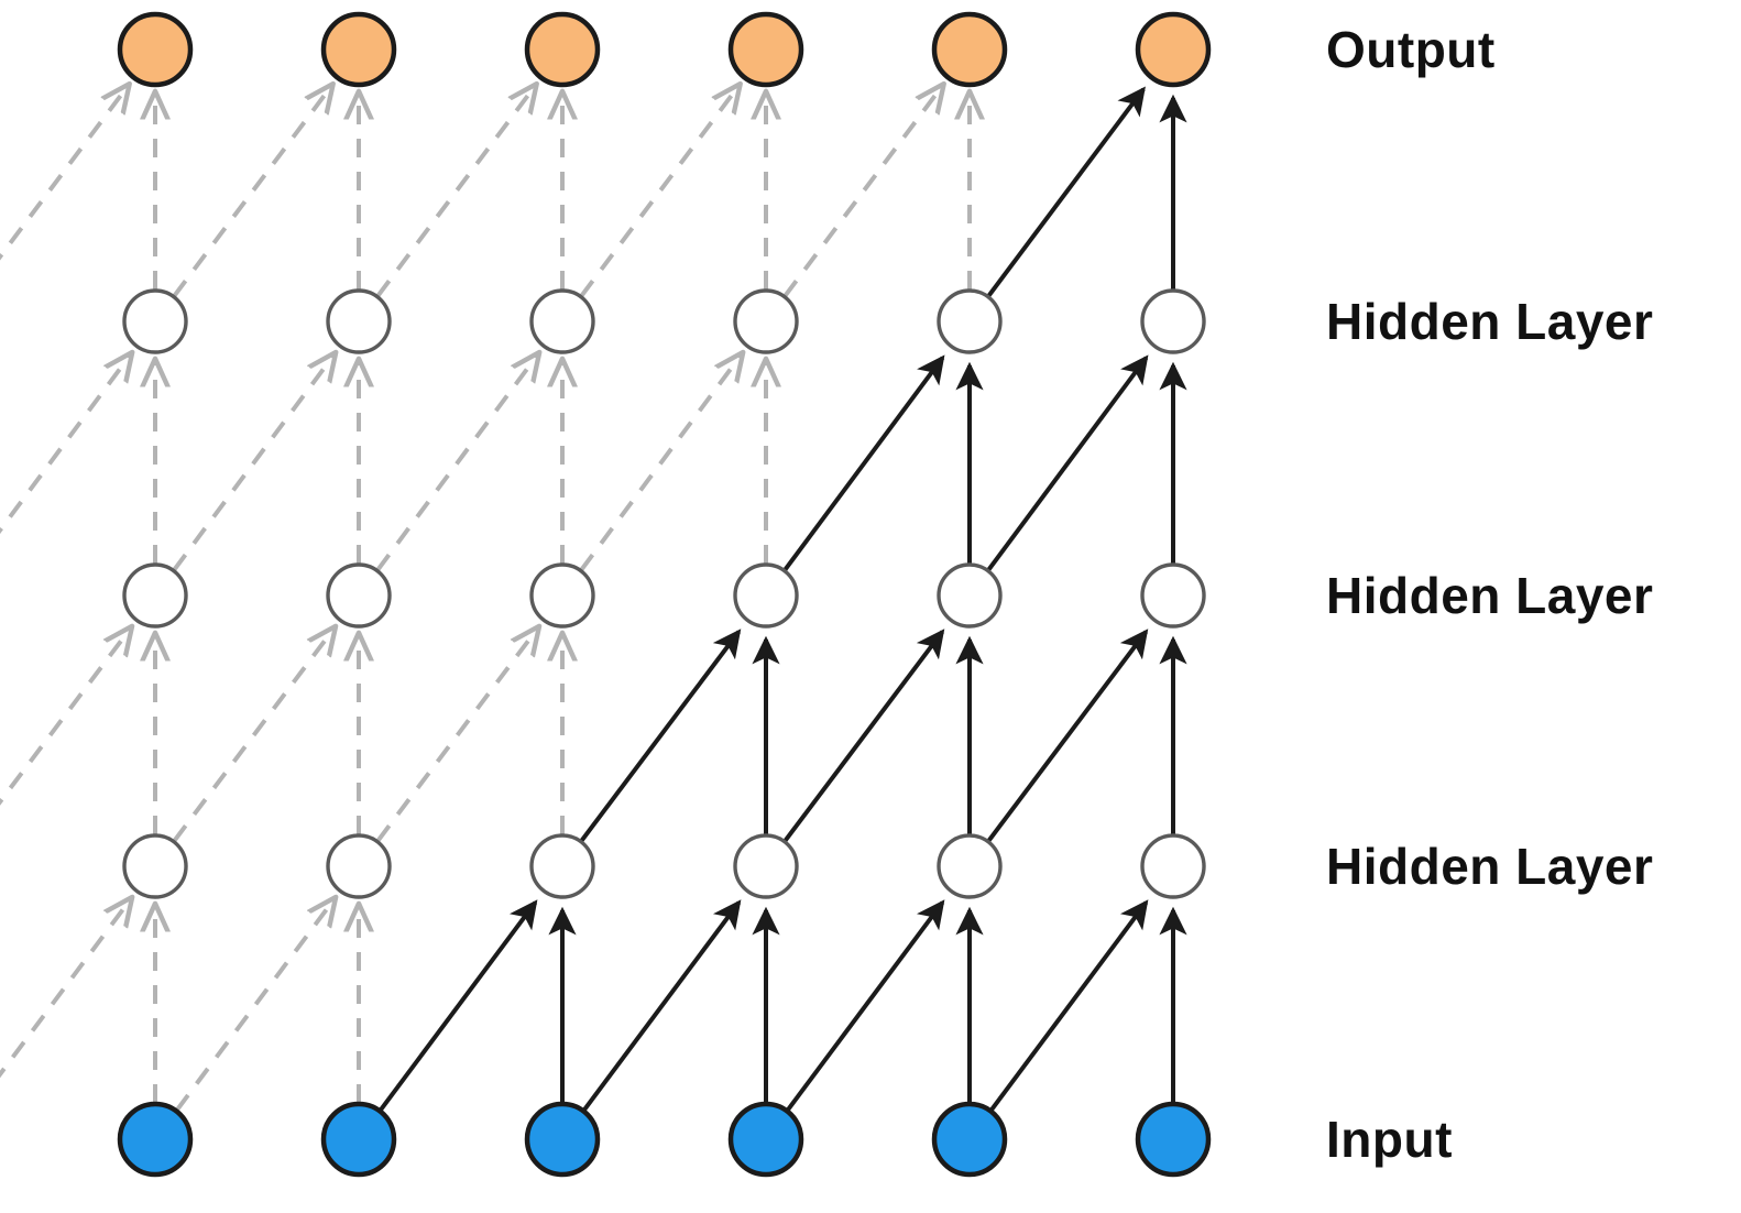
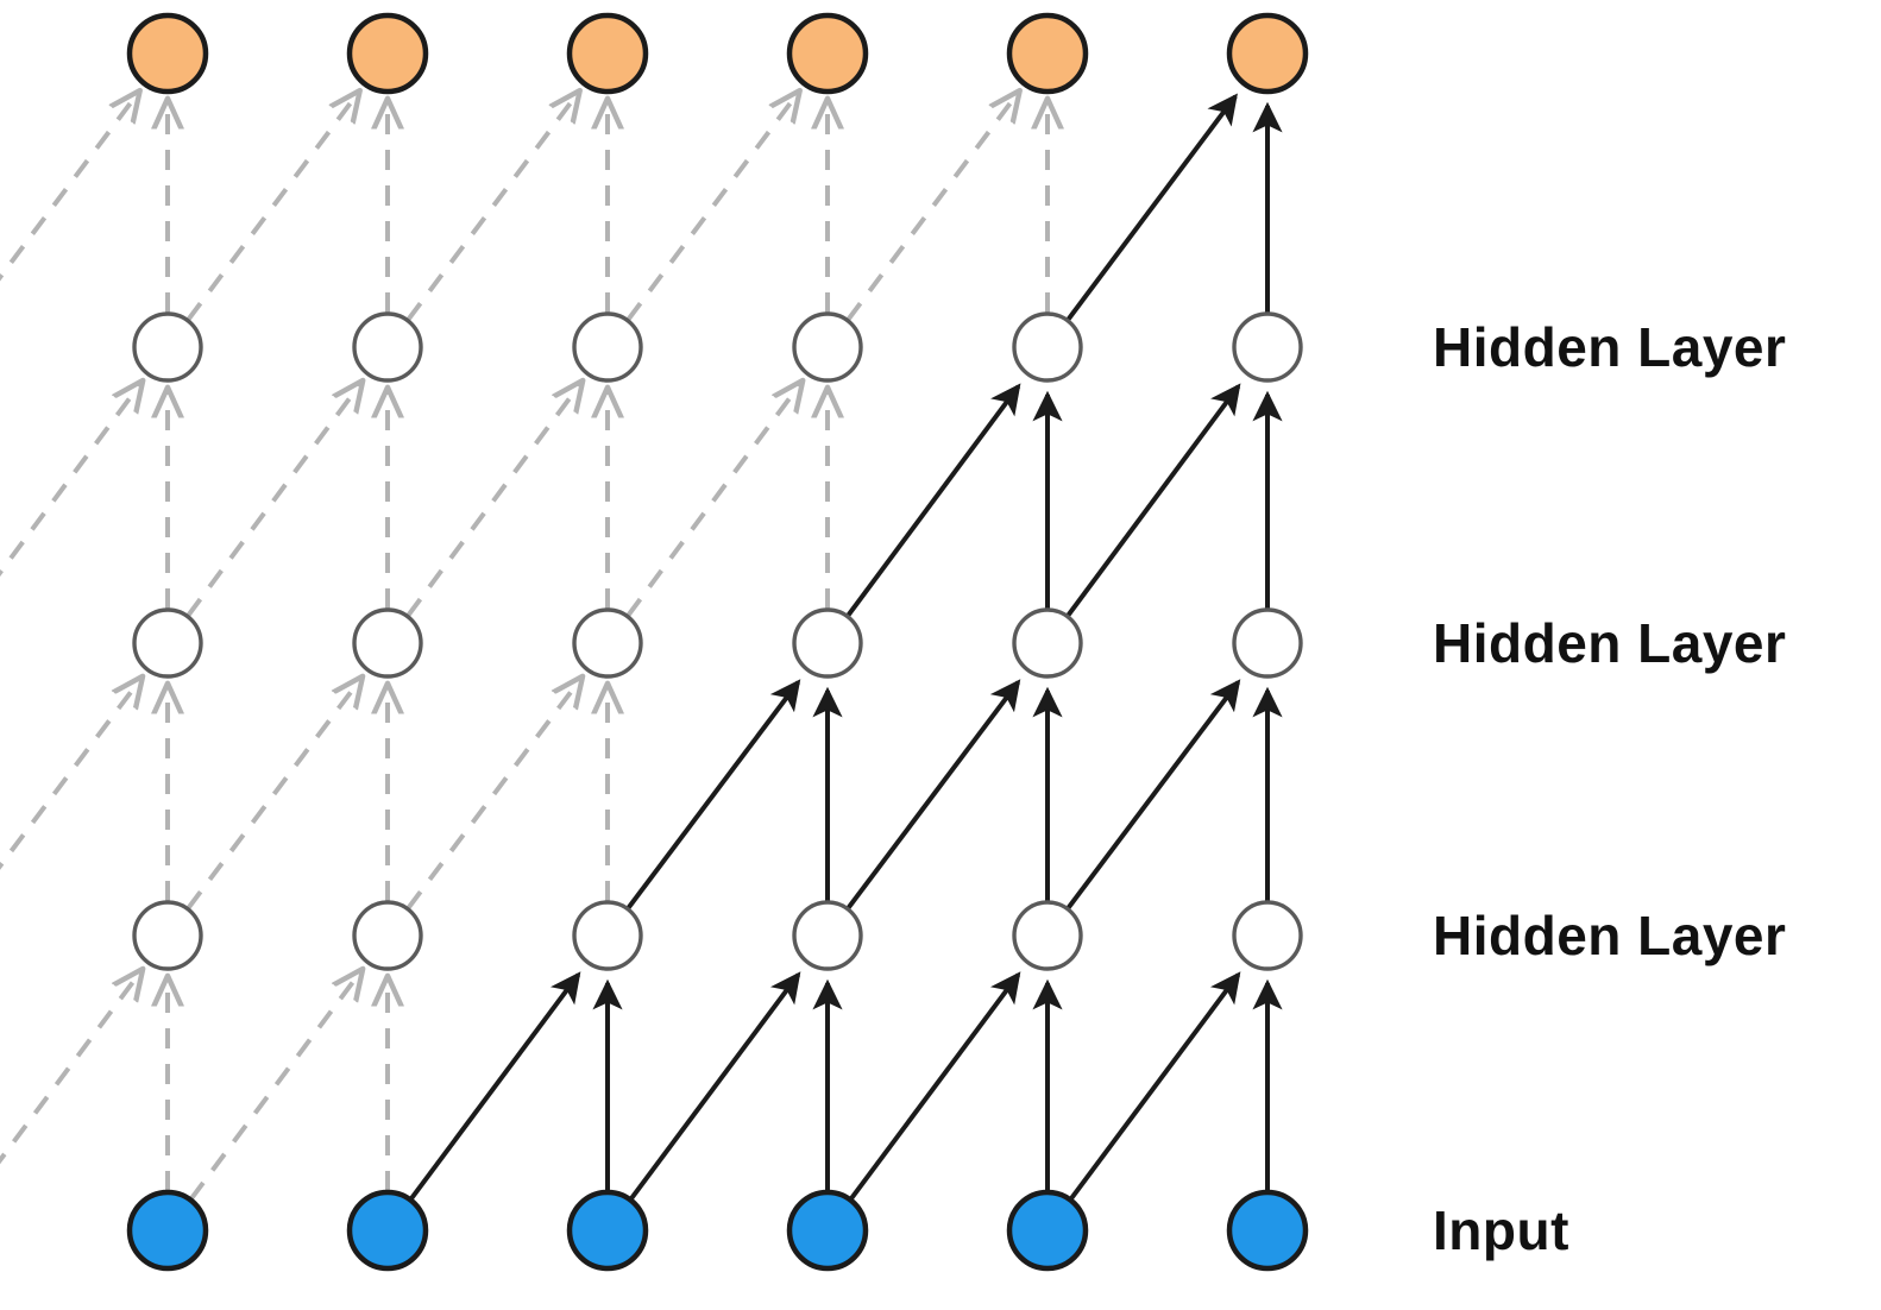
- Output
  Hidden Layer
  Hidden Layer
  Hidden Layer
  Input
